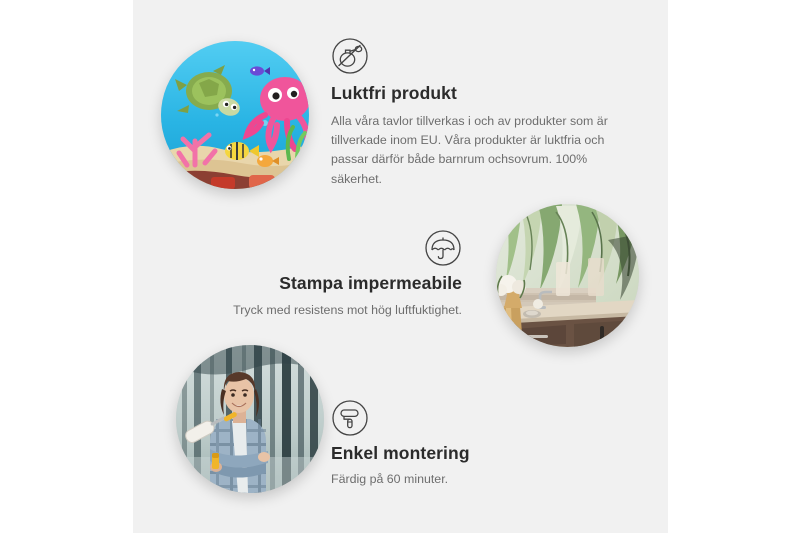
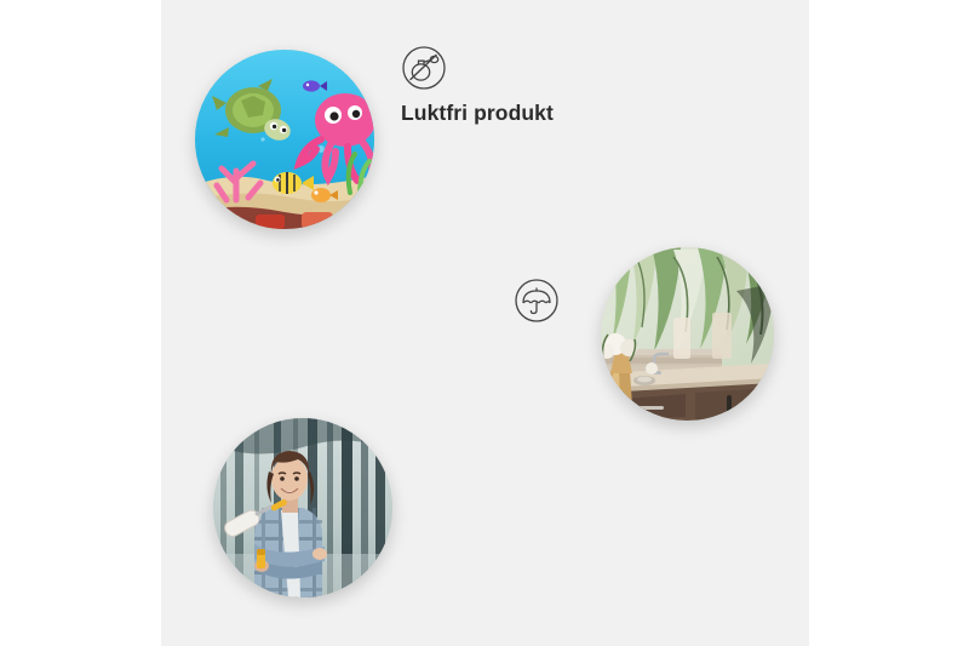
  Luktfri produkt
- Alla våra tavlor tillverkas i och av produkter som är tillverkade inom EU. Våra produkter är luktfria och passar därför både barnrum ochsovrum. 100% säkerhet.
- Stampa impermeabile
- Tryck med resistens mot hög luftfuktighet.
- Enkel montering
- Färdig på 60 minuter.
